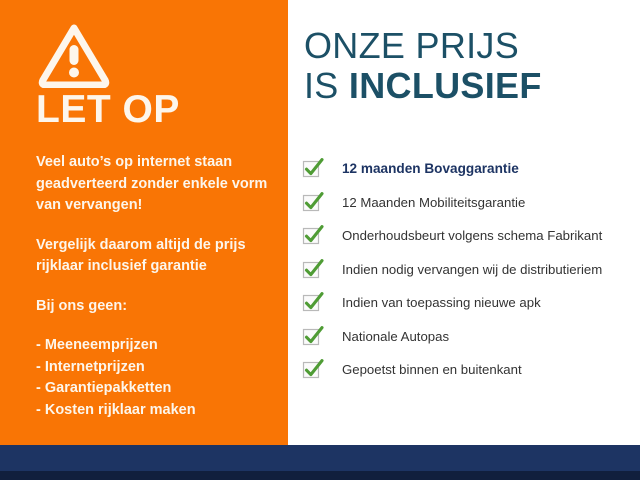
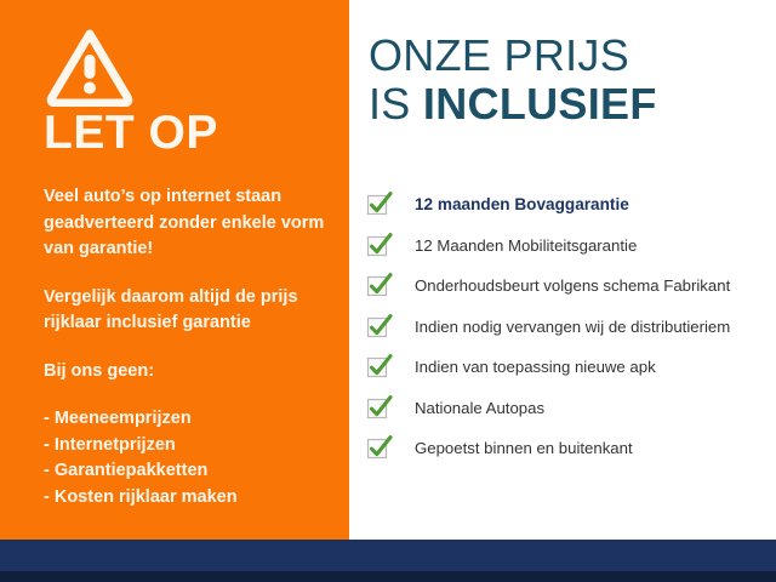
  LET OP
- Veel auto’s op internet staan geadverteerd zonder enkele vorm van vervangen!
+ Veel auto’s op internet staan geadverteerd zonder enkele vorm van garantie!
  Vergelijk daarom altijd de prijs rijklaar inclusief garantie
  Bij ons geen:
  - Meeneemprijzen
  - Internetprijzen
  - Garantiepakketten
  - Kosten rijklaar maken
  ONZE PRIJS
  IS INCLUSIEF
  12 maanden Bovaggarantie
  12 Maanden Mobiliteitsgarantie
  Onderhoudsbeurt volgens schema Fabrikant
  Indien nodig vervangen wij de distributieriem
  Indien van toepassing nieuwe apk
  Nationale Autopas
  Gepoetst binnen en buitenkant
